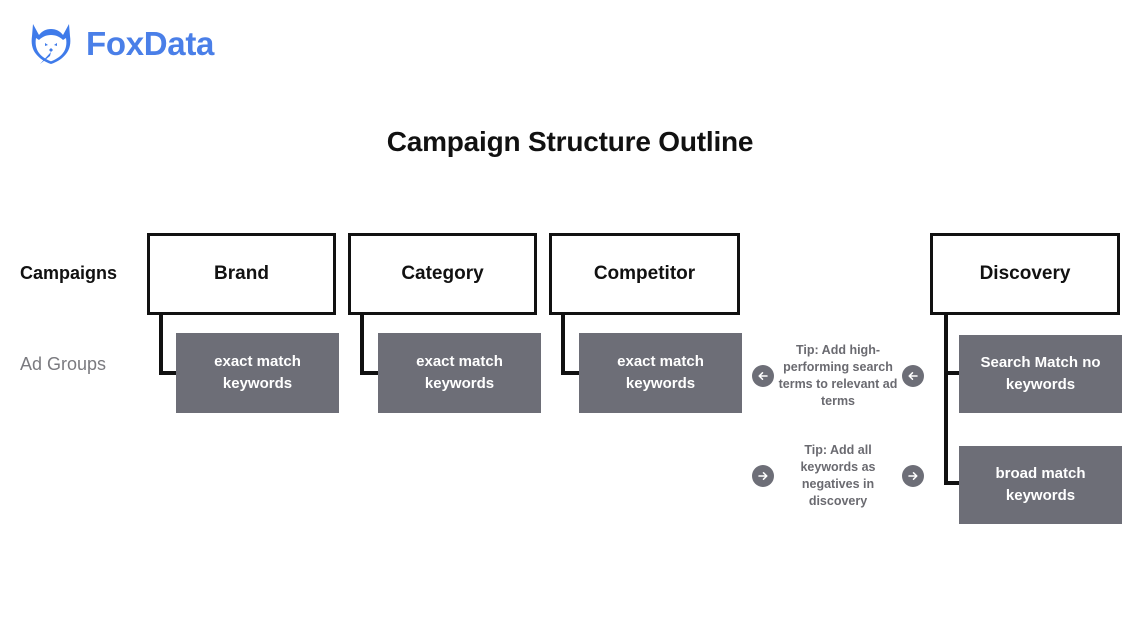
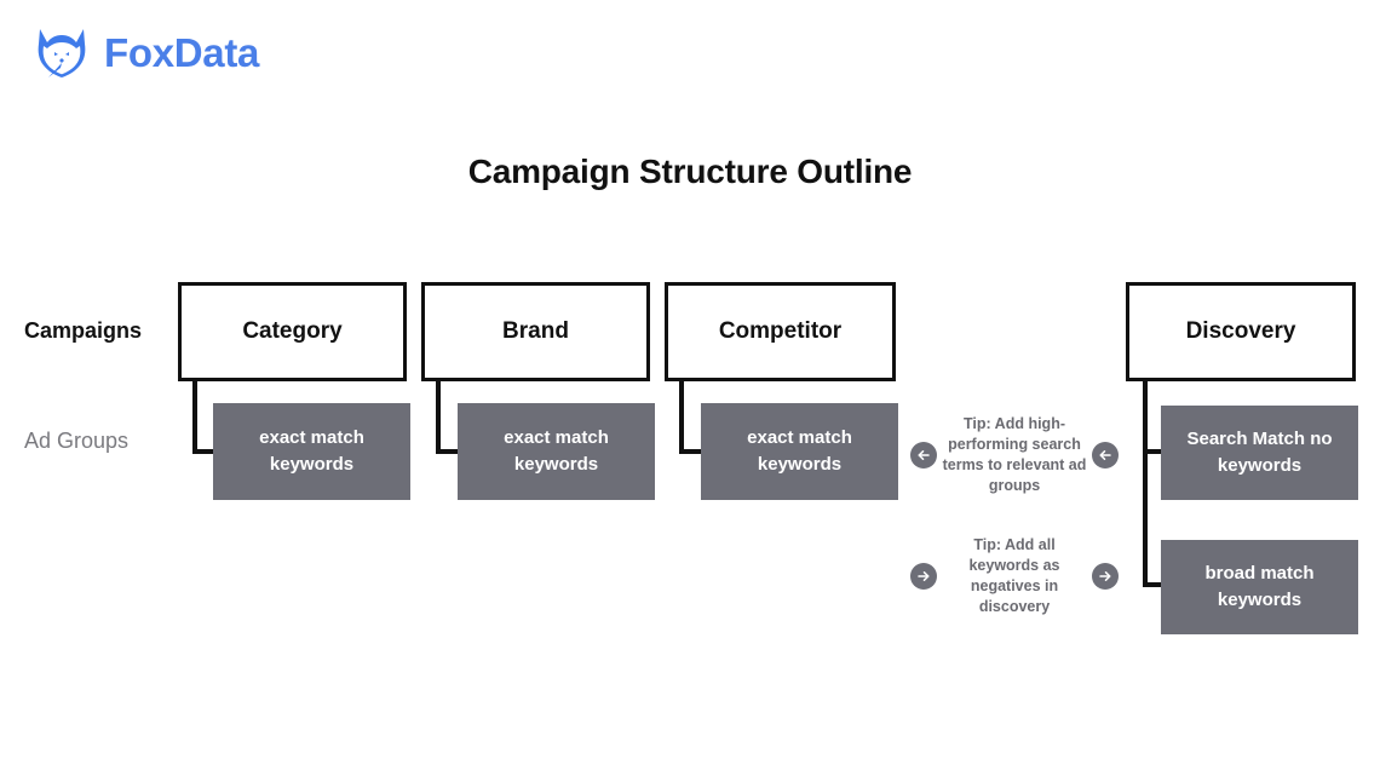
  FoxData
  Campaign Structure Outline
  Campaigns
  Ad Groups
- Brand
+ Category
  exact match keywords
- Category
+ Brand
  exact match keywords
  Competitor
  exact match keywords
  Discovery
  Search Match no keywords
  broad match keywords
- Tip: Add high-performing search terms to relevant ad terms
+ Tip: Add high-performing search terms to relevant ad groups
  Tip: Add all keywords as negatives in discovery
